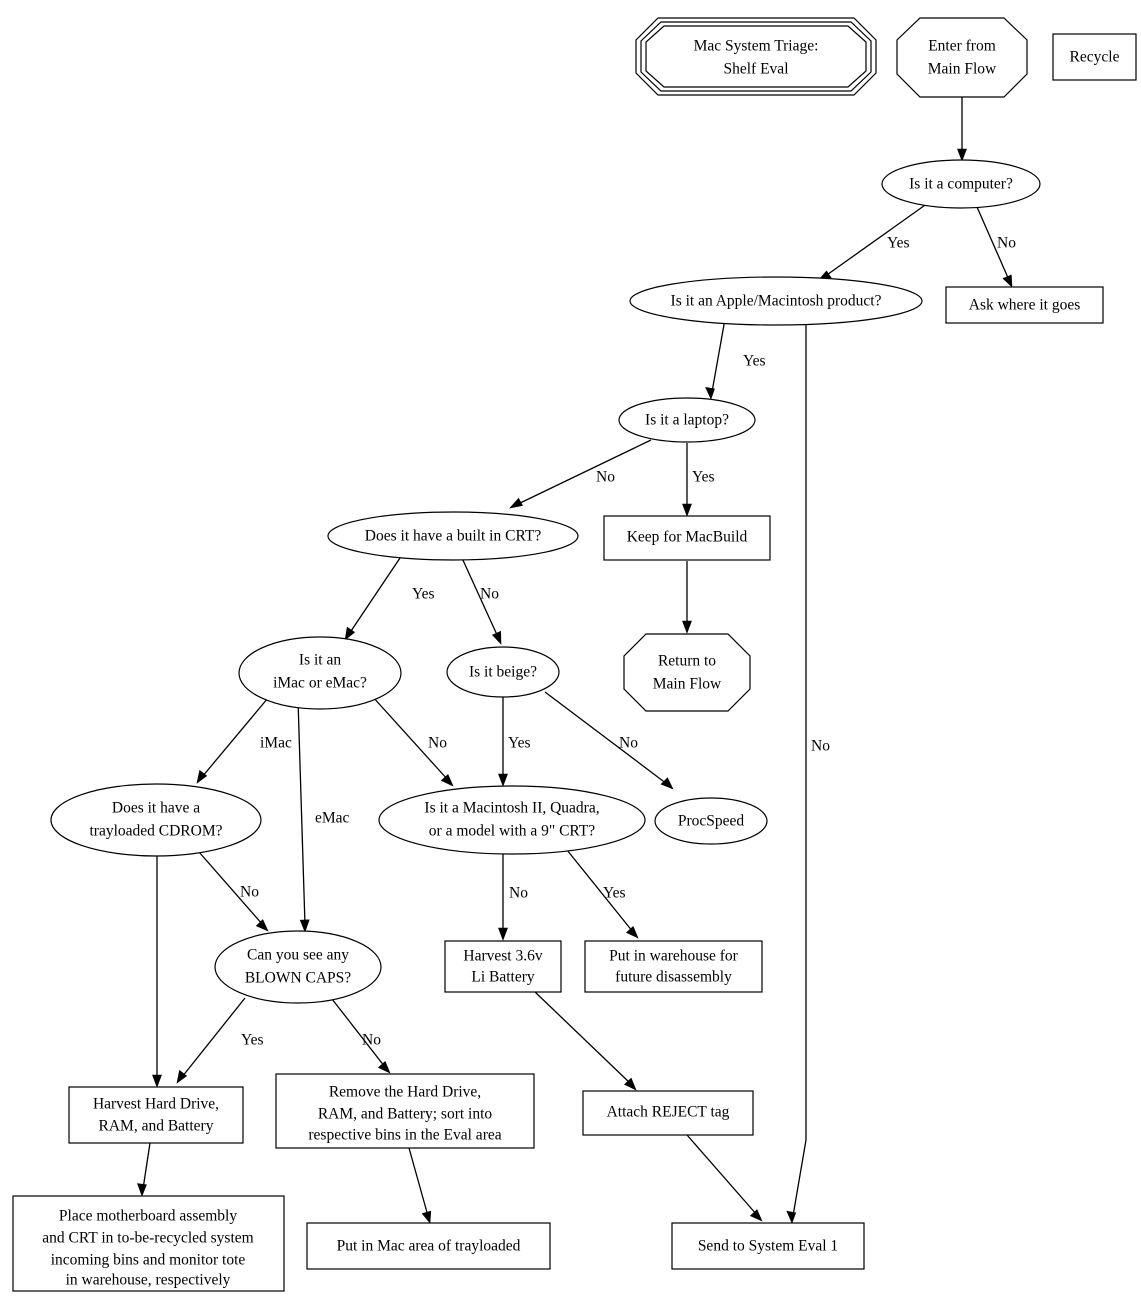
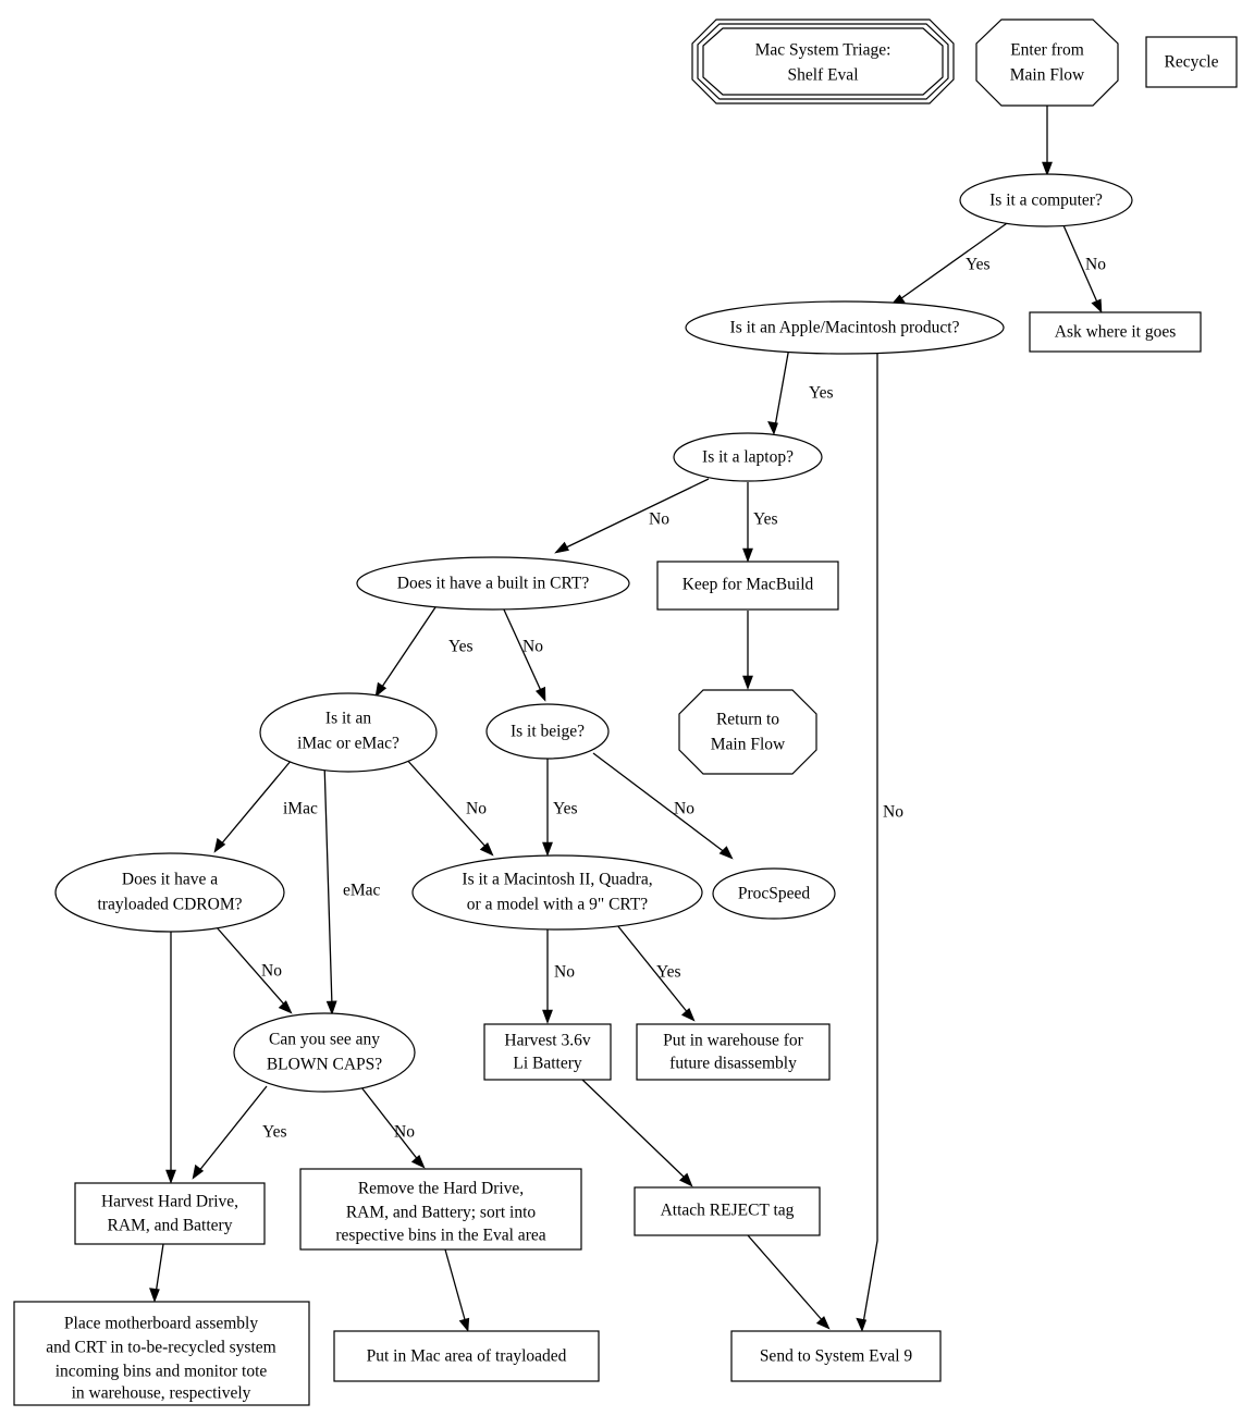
  Yes
  No
  Yes
  No
  No
  Yes
  Yes
  No
  iMac
  eMac
  No
  Yes
  No
  No
  Yes
  No
  No
  Yes
  Mac System Triage:
  Shelf Eval
  Enter from
  Main Flow
  Recycle
  Is it a computer?
  Ask where it goes
  Is it an Apple/Macintosh product?
  Is it a laptop?
  Keep for MacBuild
  Return to
  Main Flow
  Does it have a built in CRT?
  Is it an
  iMac or eMac?
  Is it beige?
  ProcSpeed
  Does it have a
  trayloaded CDROM?
  Is it a Macintosh II, Quadra,
  or a model with a 9" CRT?
  Can you see any
  BLOWN CAPS?
  Harvest 3.6v
  Li Battery
  Put in warehouse for
  future disassembly
  Harvest Hard Drive,
  RAM, and Battery
  Remove the Hard Drive,
  RAM, and Battery; sort into
  respective bins in the Eval area
  Attach REJECT tag
  Place motherboard assembly
  and CRT in to-be-recycled system
  incoming bins and monitor tote
  in warehouse, respectively
  Put in Mac area of trayloaded
- Send to System Eval 1
+ Send to System Eval 9
